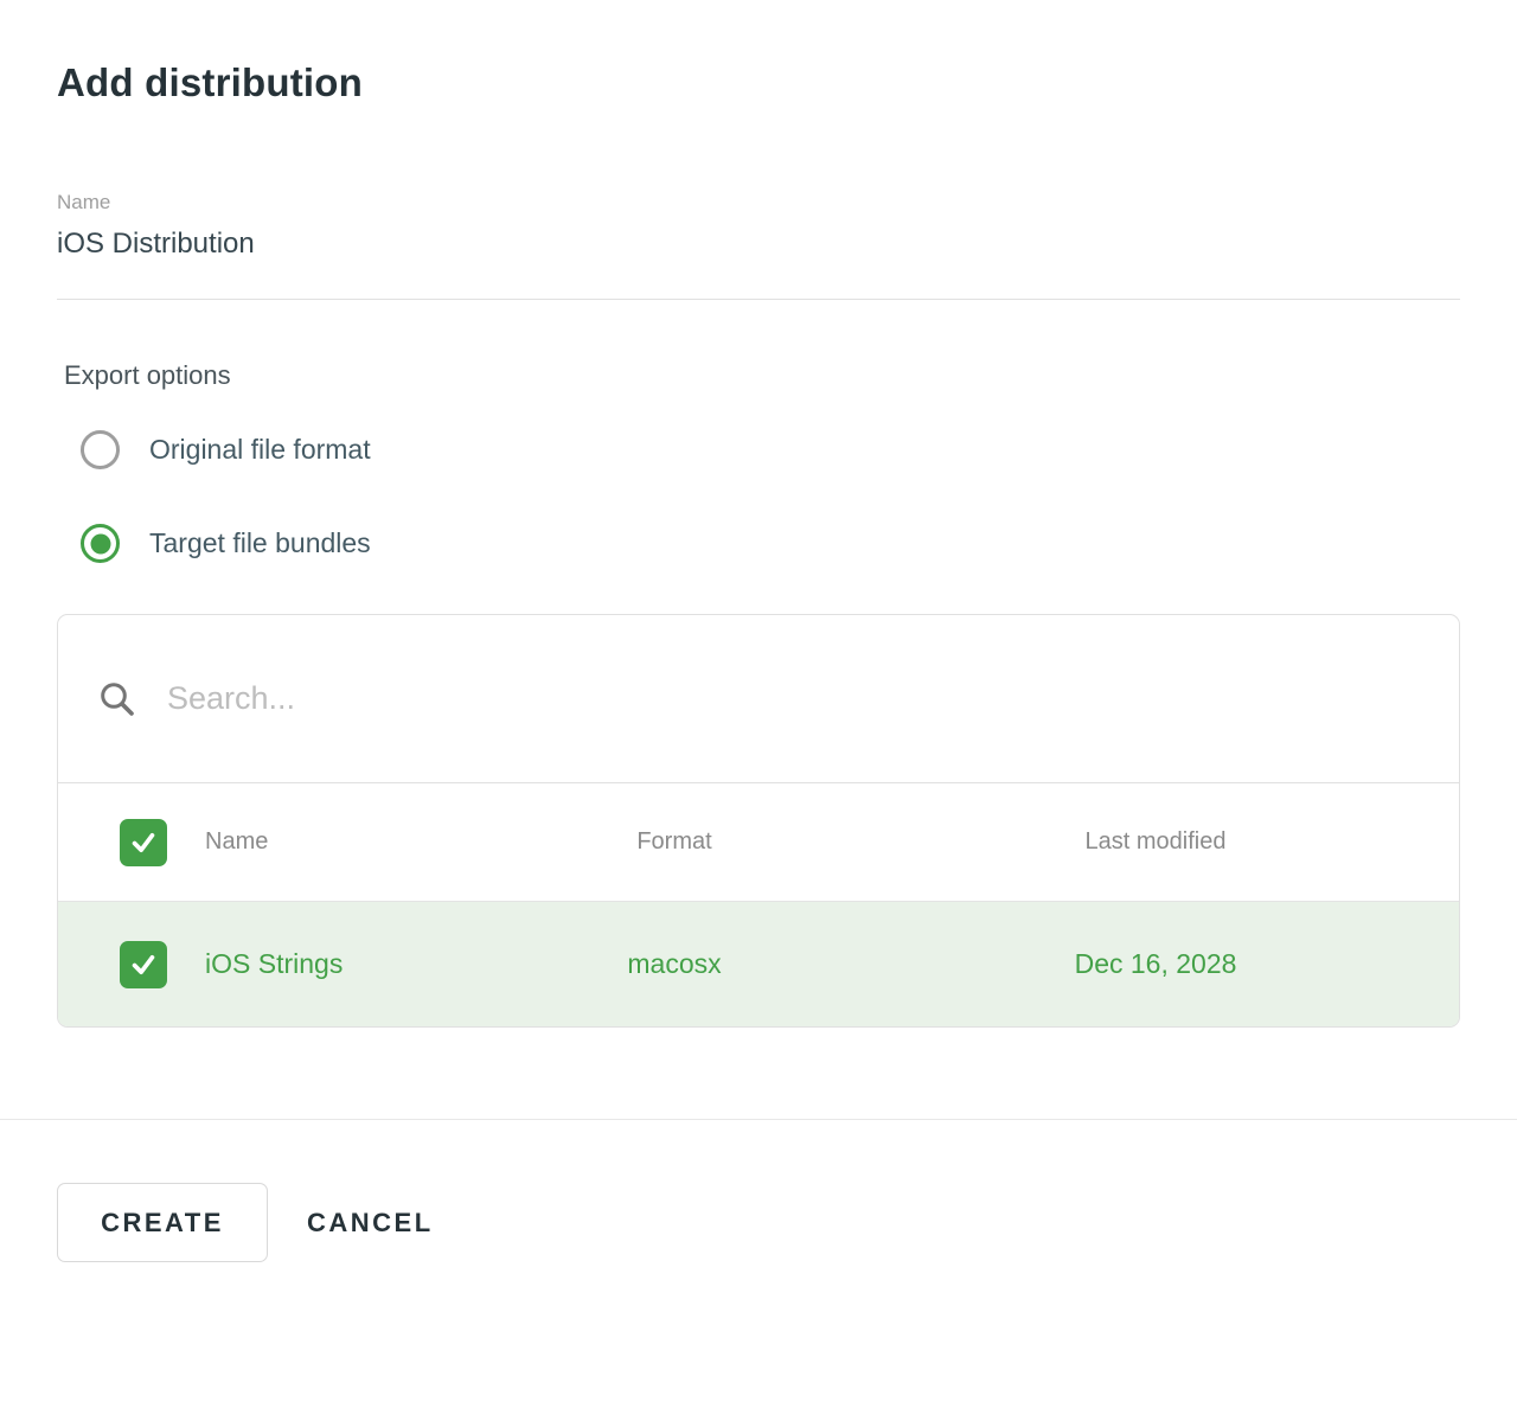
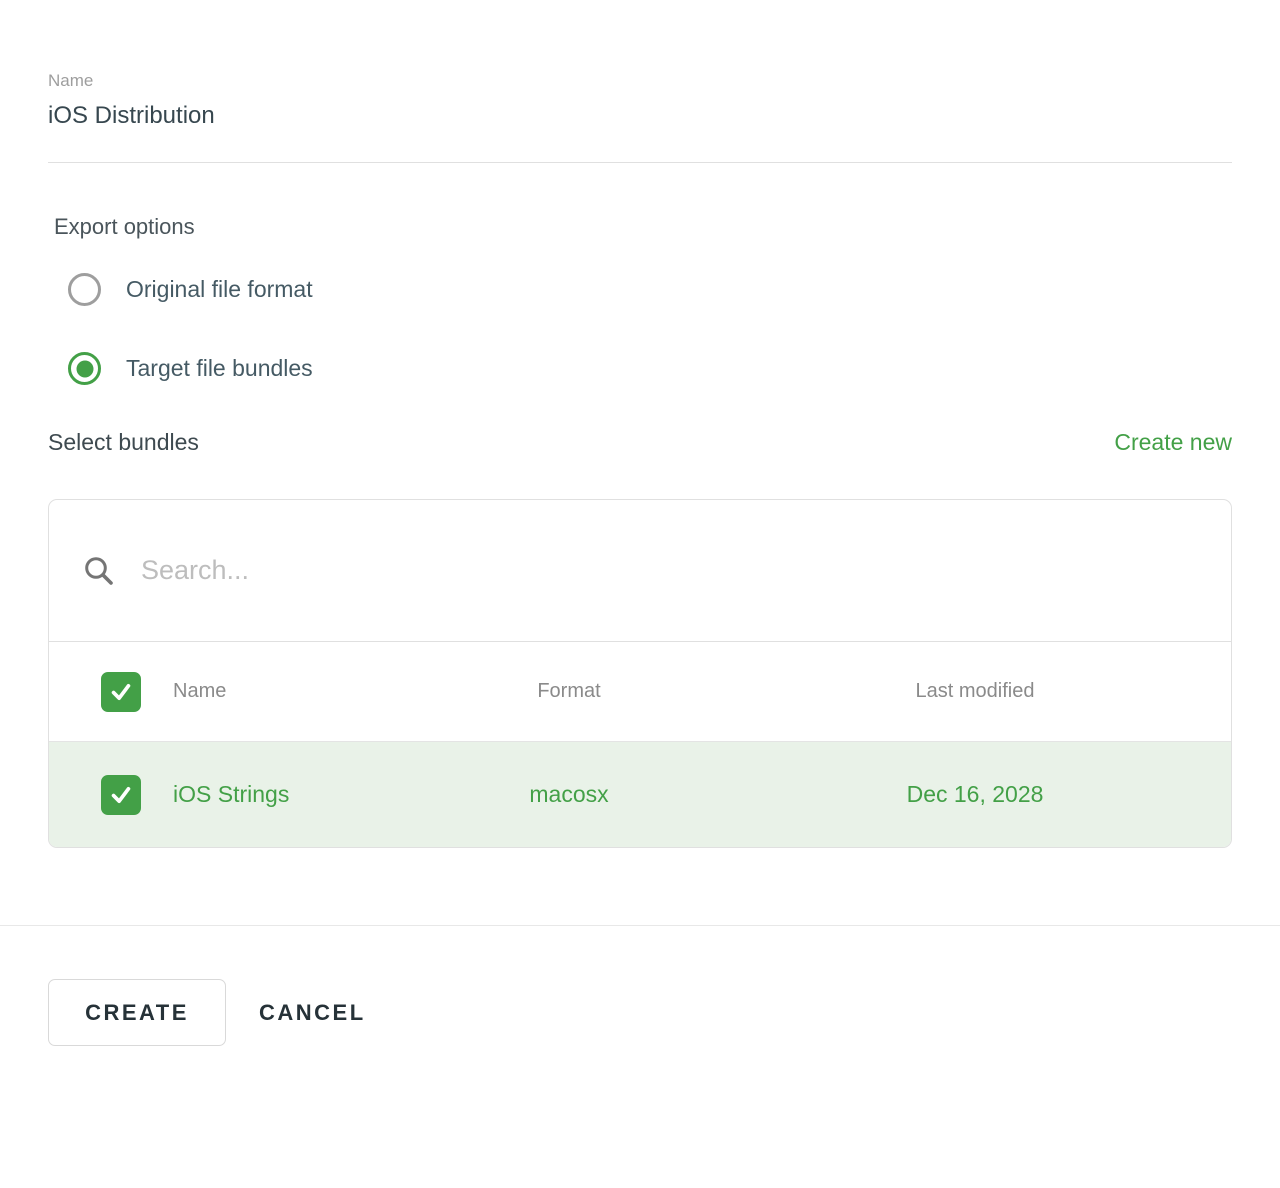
- Add distribution
  Name
  iOS Distribution
  Export options
  Original file format
  Target file bundles
+ Select bundles
+ Create new
  Search...
  Name
  Format
  Last modified
  iOS Strings
  macosx
  Dec 16, 2028
  CREATE
  CANCEL
